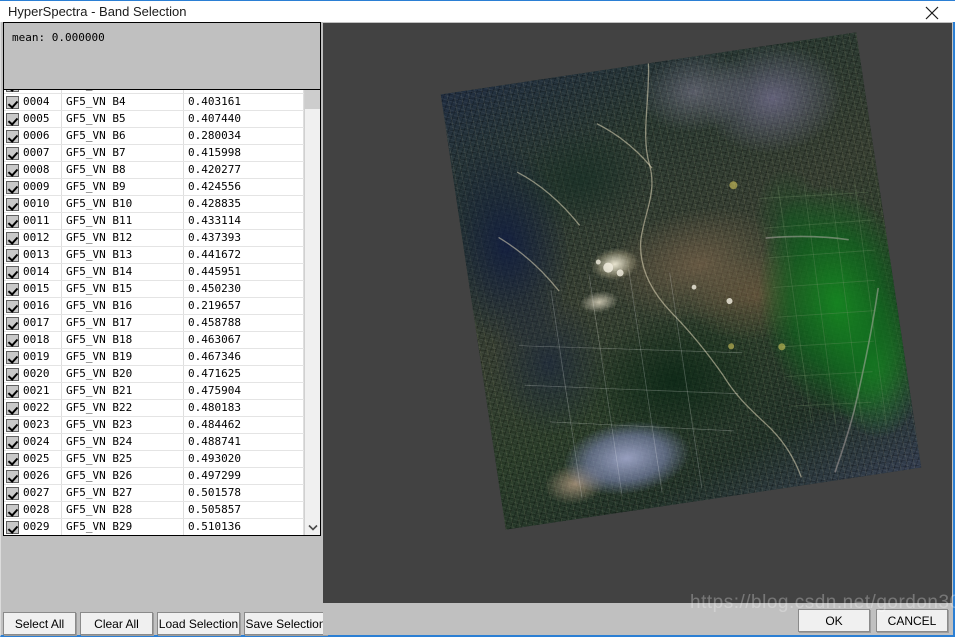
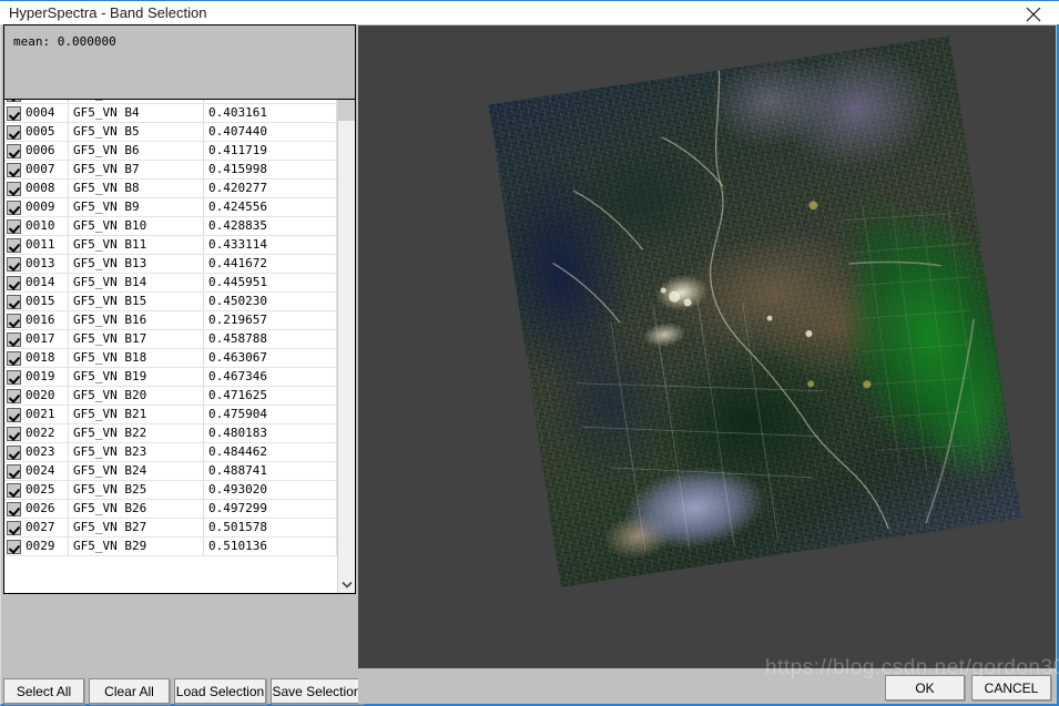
  HyperSpectra - Band Selection
  0004
  GF5_VN B4
  0.403161
  0005
  GF5_VN B5
  0.407440
  0006
  GF5_VN B6
- 0.280034
+ 0.411719
  0007
  GF5_VN B7
  0.415998
  0008
  GF5_VN B8
  0.420277
  0009
  GF5_VN B9
  0.424556
  0010
  GF5_VN B10
  0.428835
  0011
  GF5_VN B11
  0.433114
- 0012
- GF5_VN B12
- 0.437393
  0013
  GF5_VN B13
  0.441672
  0014
  GF5_VN B14
  0.445951
  0015
  GF5_VN B15
  0.450230
  0016
  GF5_VN B16
  0.219657
  0017
  GF5_VN B17
  0.458788
  0018
  GF5_VN B18
  0.463067
  0019
  GF5_VN B19
  0.467346
  0020
  GF5_VN B20
  0.471625
  0021
  GF5_VN B21
  0.475904
  0022
  GF5_VN B22
  0.480183
  0023
  GF5_VN B23
  0.484462
  0024
  GF5_VN B24
  0.488741
  0025
  GF5_VN B25
  0.493020
  0026
  GF5_VN B26
  0.497299
  0027
  GF5_VN B27
  0.501578
- 0028
- GF5_VN B28
- 0.505857
  0029
  GF5_VN B29
  0.510136
  mean: 0.000000
  Select All
  Clear All
  Load Selection
  Save Selectio
  OK
  CANCEL
  https://blog.csdn.net/gordon3
